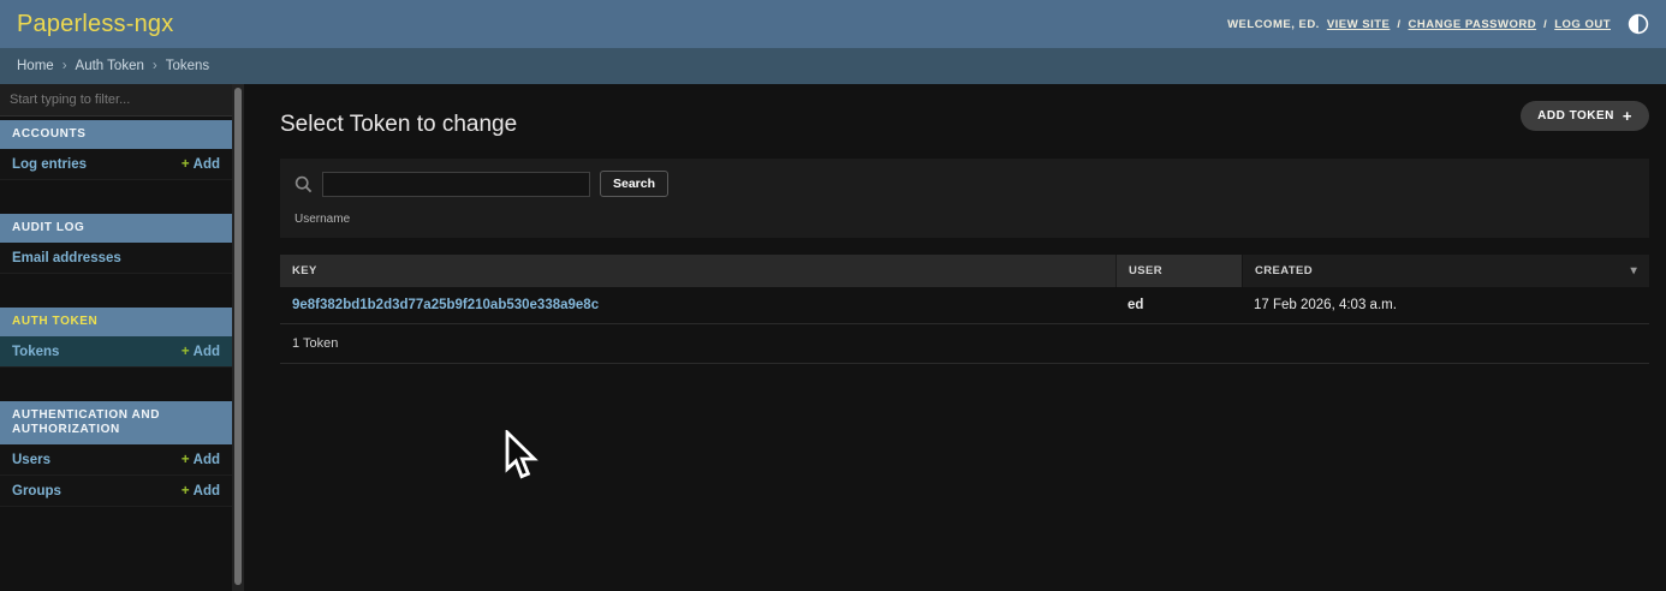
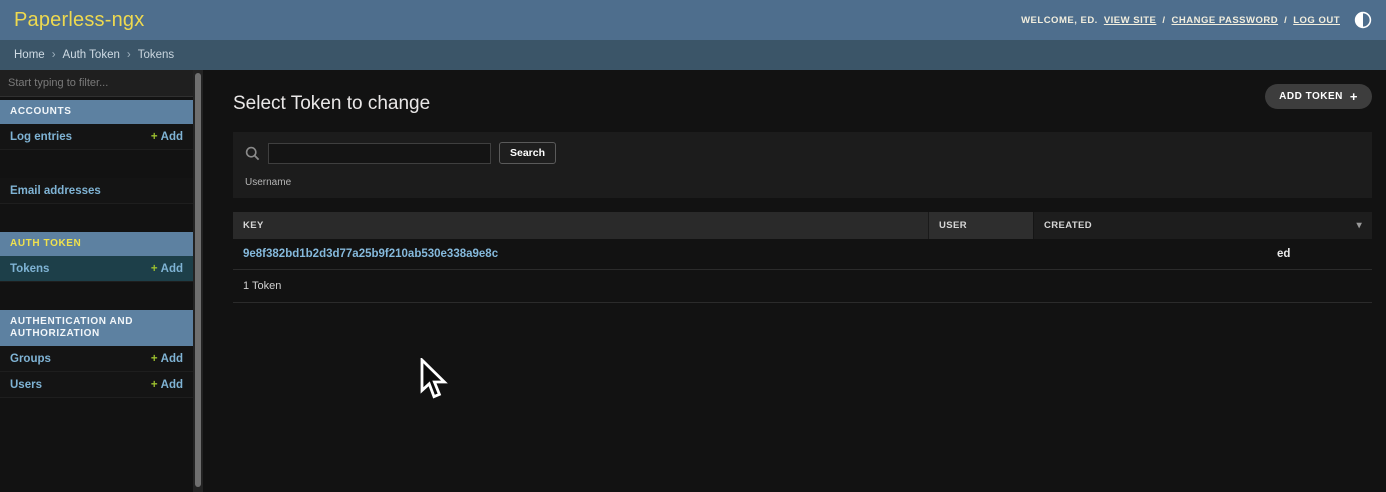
  Paperless-ngx
  WELCOME, ED.
  VIEW SITE
  /
  CHANGE PASSWORD
  /
  LOG OUT
  Home
  ›
  Auth Token
  ›
  Tokens
  Start typing to filter...
  ACCOUNTS
  Log entries
  +
  Add
- AUDIT LOG
  Email addresses
  AUTH TOKEN
  Tokens
  +
  Add
  AUTHENTICATION AND AUTHORIZATION
- Users
+ Groups
  +
  Add
- Groups
+ Users
  +
  Add
  ADD TOKEN
  +
  Select Token to change
  Search
  Username
  KEY
  USER
  CREATED
  ▾
  9e8f382bd1b2d3d77a25b9f210ab530e338a9e8c
  ed
- 17 Feb 2026, 4:03 a.m.
  1 Token
